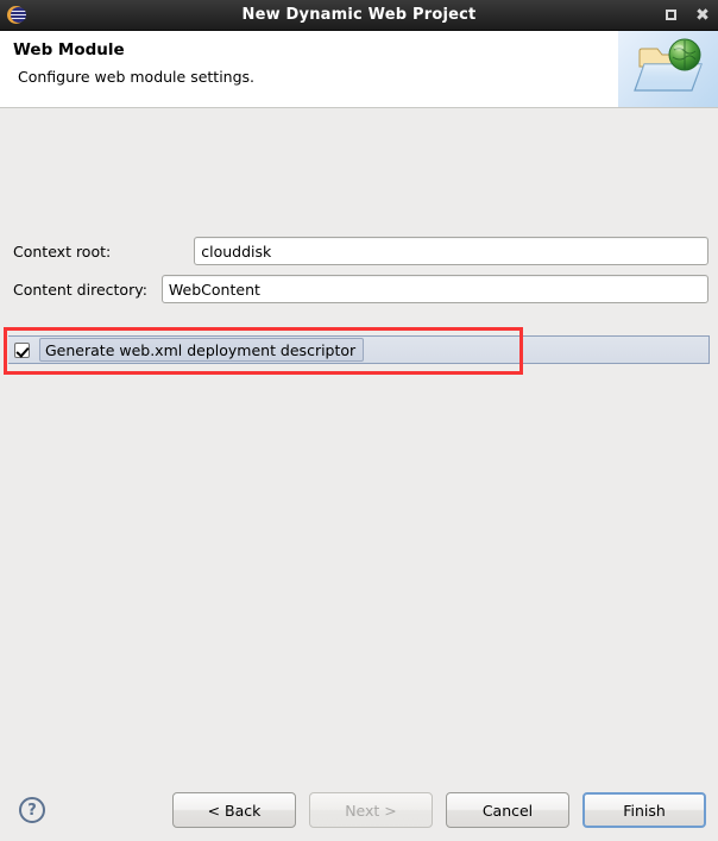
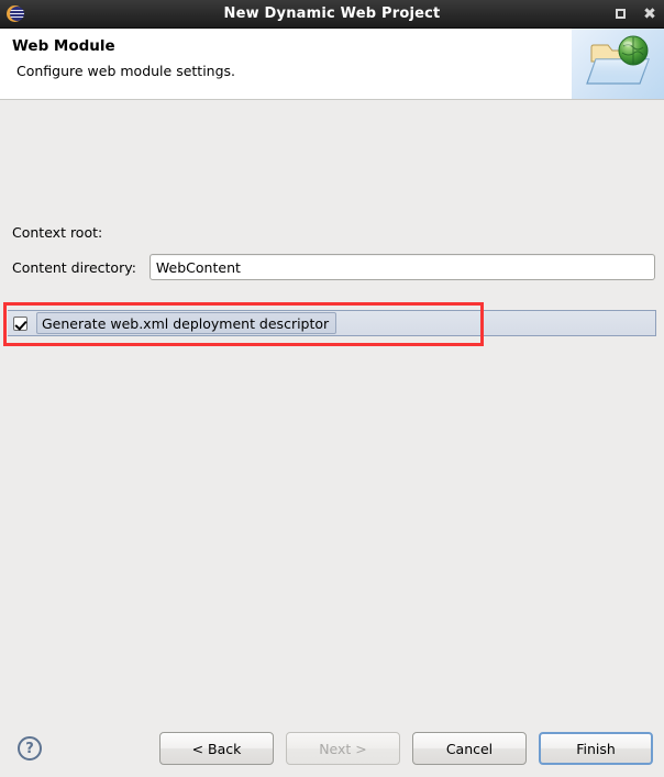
  New Dynamic Web Project
  ✖
  Web Module
  Configure web module settings.
  Context root:
- clouddisk
  Content directory:
  WebContent
  Generate web.xml deployment descriptor
  ?
  < Back
  Next >
  Cancel
  Finish
